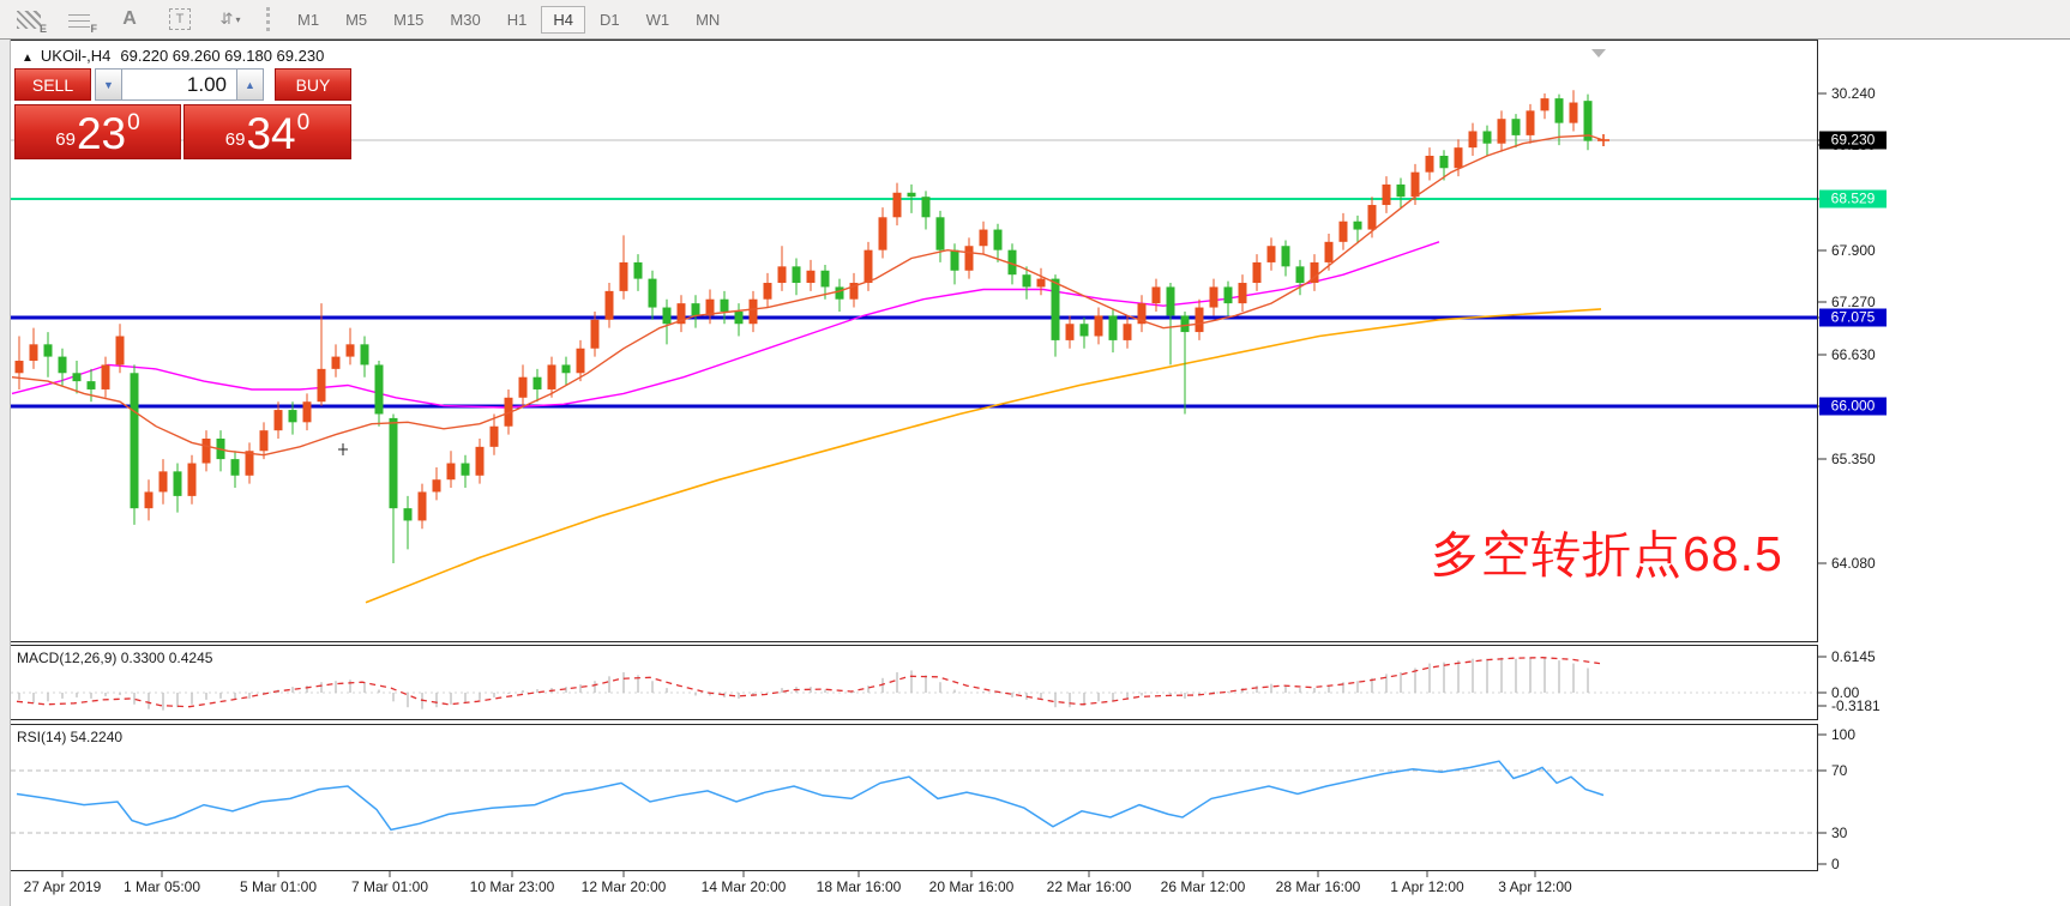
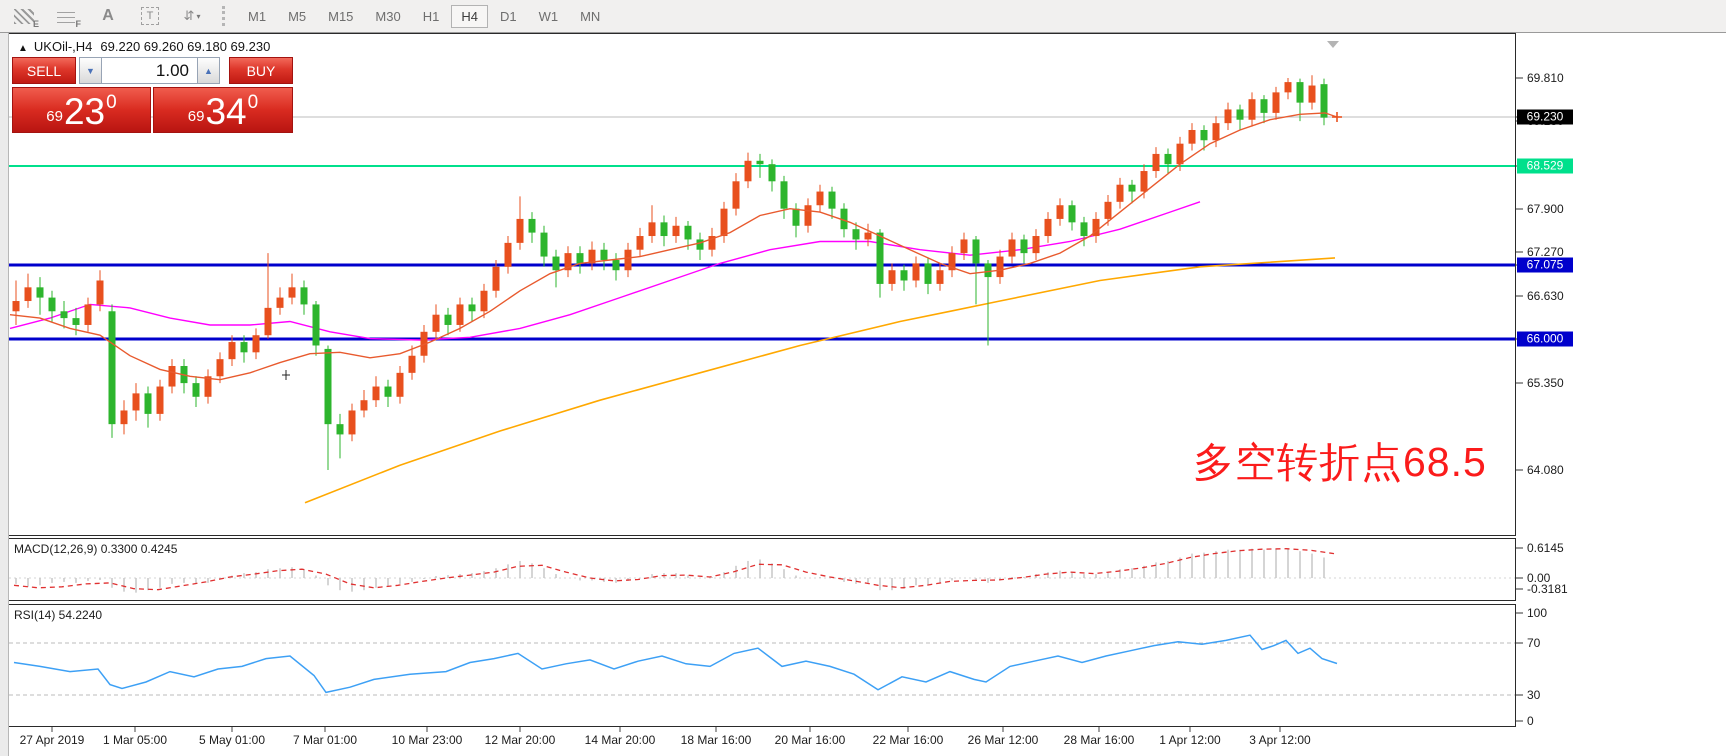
  E
  F
  A
  T
  ⇵
  ▾
  M1
  M5
  M15
  M30
  H1
  H4
  D1
  W1
  MN
  ▲ UKOil-,H4 69.220 69.260 69.180 69.230
  SELL
  ▼
  1.00
  ▲
  BUY
  69
  23
  0
  69
  34
  0
  MACD(12,26,9) 0.3300 0.4245
  RSI(14) 54.2240
  多空转折点68.5
- 30.240
+ 69.810
  67.900
  67.270
  66.630
  65.350
  64.080
  0.6145
  0.00
  -0.3181
  100
  70
  30
  0
  69.230
  68.529
  67.075
  66.000
  27 Apr 2019
  1 Mar 05:00
- 5 Mar 01:00
+ 5 May 01:00
  7 Mar 01:00
  10 Mar 23:00
  12 Mar 20:00
  14 Mar 20:00
  18 Mar 16:00
  20 Mar 16:00
  22 Mar 16:00
  26 Mar 12:00
  28 Mar 16:00
  1 Apr 12:00
  3 Apr 12:00
